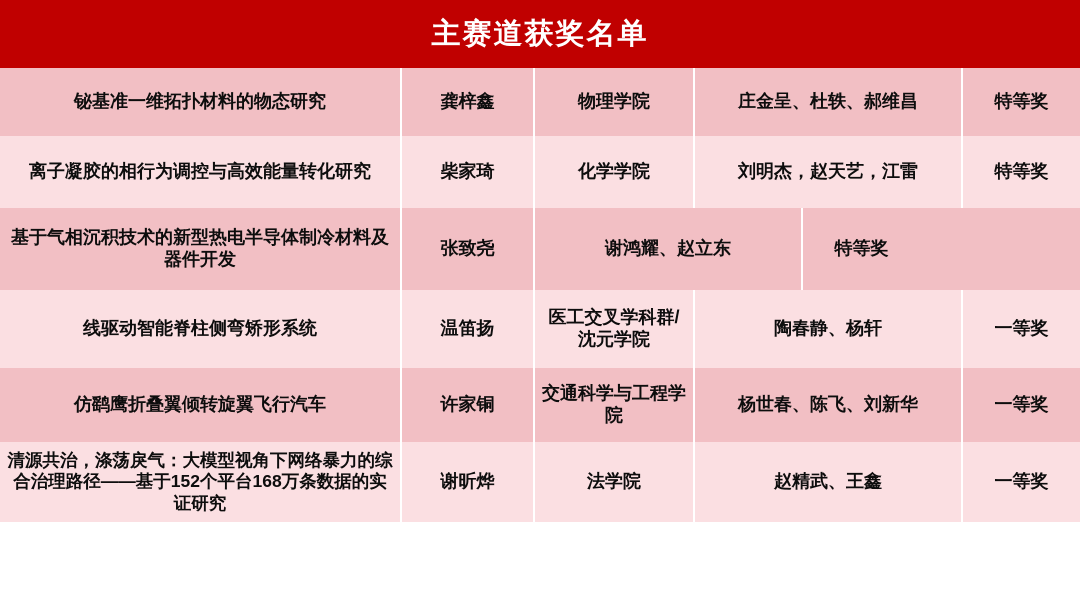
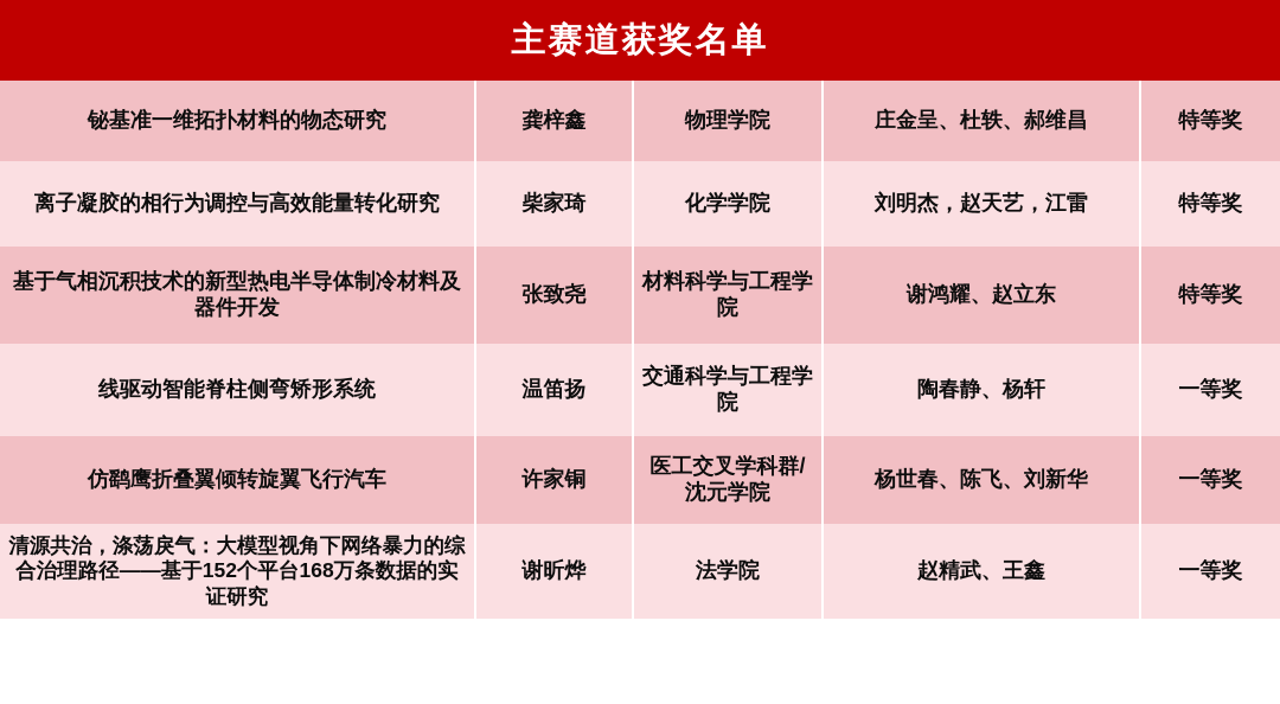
  主赛道获奖名单
  铋基准一维拓扑材料的物态研究
  龚梓鑫
  物理学院
  庄金呈、杜轶、郝维昌
  特等奖
  离子凝胶的相行为调控与高效能量转化研究
  柴家琦
  化学学院
  刘明杰，赵天艺，江雷
  特等奖
  基于气相沉积技术的新型热电半导体制冷材料及器件开发
  张致尧
+ 材料科学与工程学院
  谢鸿耀、赵立东
  特等奖
  线驱动智能脊柱侧弯矫形系统
  温笛扬
- 医工交叉学科群/沈元学院
+ 交通科学与工程学院
  陶春静、杨轩
  一等奖
  仿鹞鹰折叠翼倾转旋翼飞行汽车
  许家铜
- 交通科学与工程学院
+ 医工交叉学科群/沈元学院
  杨世春、陈飞、刘新华
  一等奖
  清源共治，涤荡戾气：大模型视角下网络暴力的综合治理路径——基于152个平台168万条数据的实证研究
  谢昕烨
  法学院
  赵精武、王鑫
  一等奖
